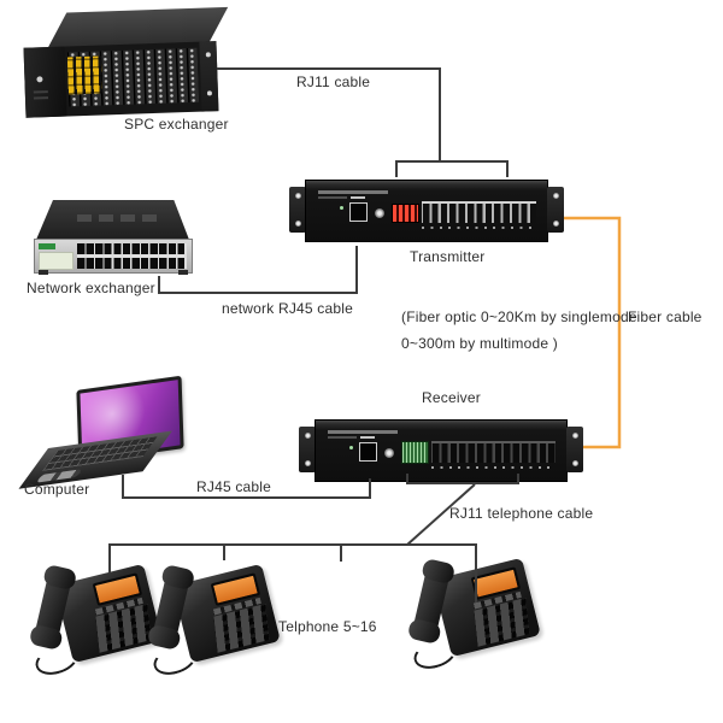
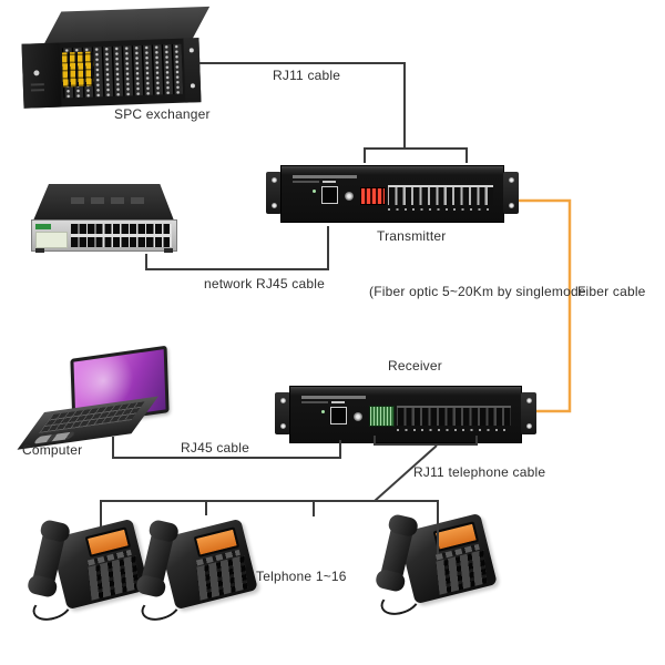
  RJ11 cable
  SPC exchanger
- Network exchanger
  network RJ45 cable
  Transmitter
- (Fiber optic 0~20Km by singlemode
+ (Fiber optic 5~20Km by singlemode
- 0~300m by multimode )
  Fiber cable
  Receiver
  Computer
  RJ45 cable
  RJ11 telephone cable
- Telphone 5~16
+ Telphone 1~16
